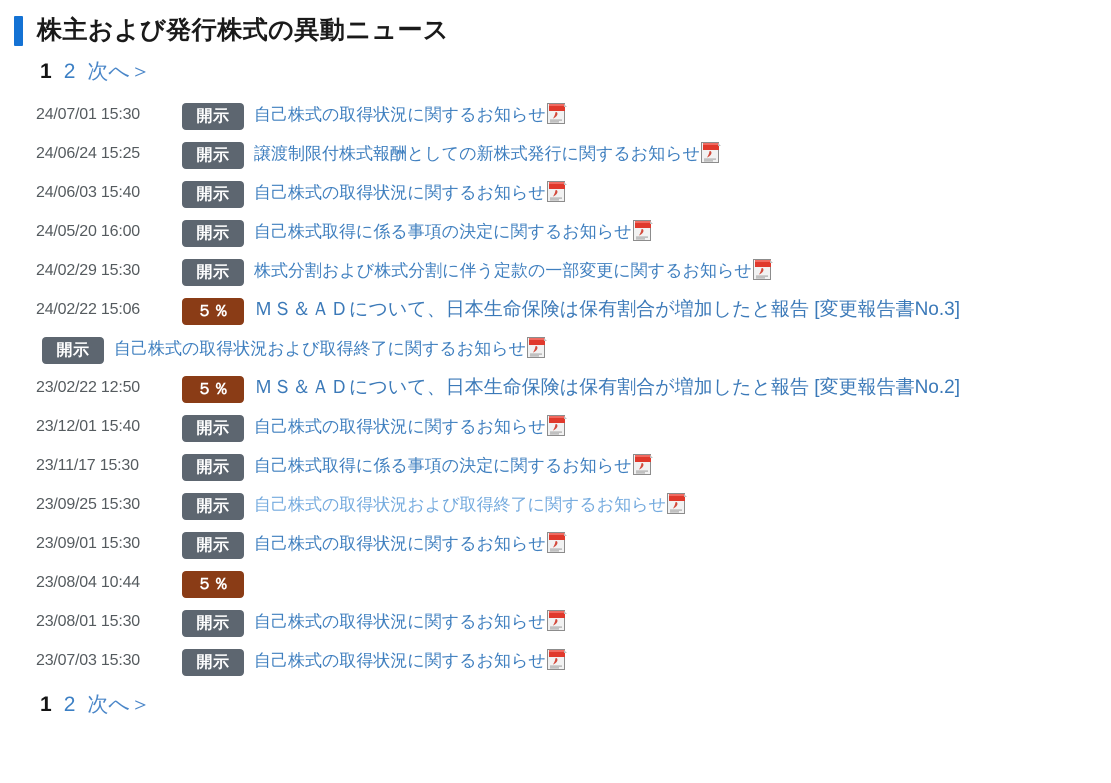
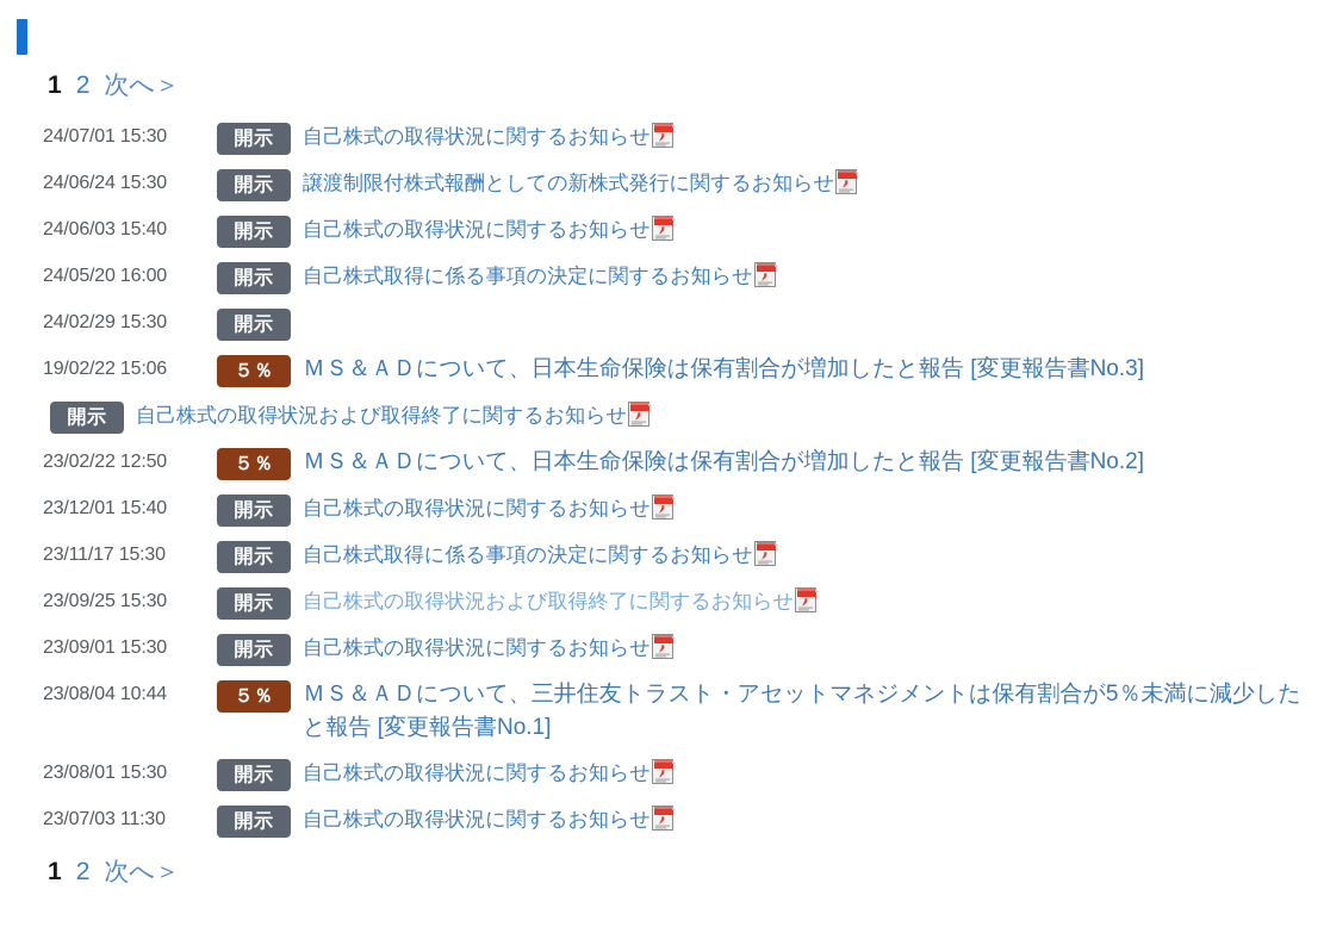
- 株主および発行株式の異動ニュース
  1
  2
  次へ＞
  24/07/01 15:30
  開示
  自己株式の取得状況に関するお知らせ
- 24/06/24 15:25
+ 24/06/24 15:30
  開示
  譲渡制限付株式報酬としての新株式発行に関するお知らせ
  24/06/03 15:40
  開示
  自己株式の取得状況に関するお知らせ
  24/05/20 16:00
  開示
  自己株式取得に係る事項の決定に関するお知らせ
  24/02/29 15:30
  開示
- 株式分割および株式分割に伴う定款の一部変更に関するお知らせ
- 24/02/22 15:06
+ 19/02/22 15:06
  ５％
  ＭＳ＆ＡＤについて、日本生命保険は保有割合が増加したと報告 [変更報告書No.3]
  開示
  自己株式の取得状況および取得終了に関するお知らせ
  23/02/22 12:50
  ５％
  ＭＳ＆ＡＤについて、日本生命保険は保有割合が増加したと報告 [変更報告書No.2]
  23/12/01 15:40
  開示
  自己株式の取得状況に関するお知らせ
  23/11/17 15:30
  開示
  自己株式取得に係る事項の決定に関するお知らせ
  23/09/25 15:30
  開示
  自己株式の取得状況および取得終了に関するお知らせ
  23/09/01 15:30
  開示
  自己株式の取得状況に関するお知らせ
  23/08/04 10:44
  ５％
+ ＭＳ＆ＡＤについて、三井住友トラスト・アセットマネジメントは保有割合が5％未満に減少したと報告 [変更報告書No.1]
  23/08/01 15:30
  開示
  自己株式の取得状況に関するお知らせ
- 23/07/03 15:30
+ 23/07/03 11:30
  開示
  自己株式の取得状況に関するお知らせ
  1
  2
  次へ＞
